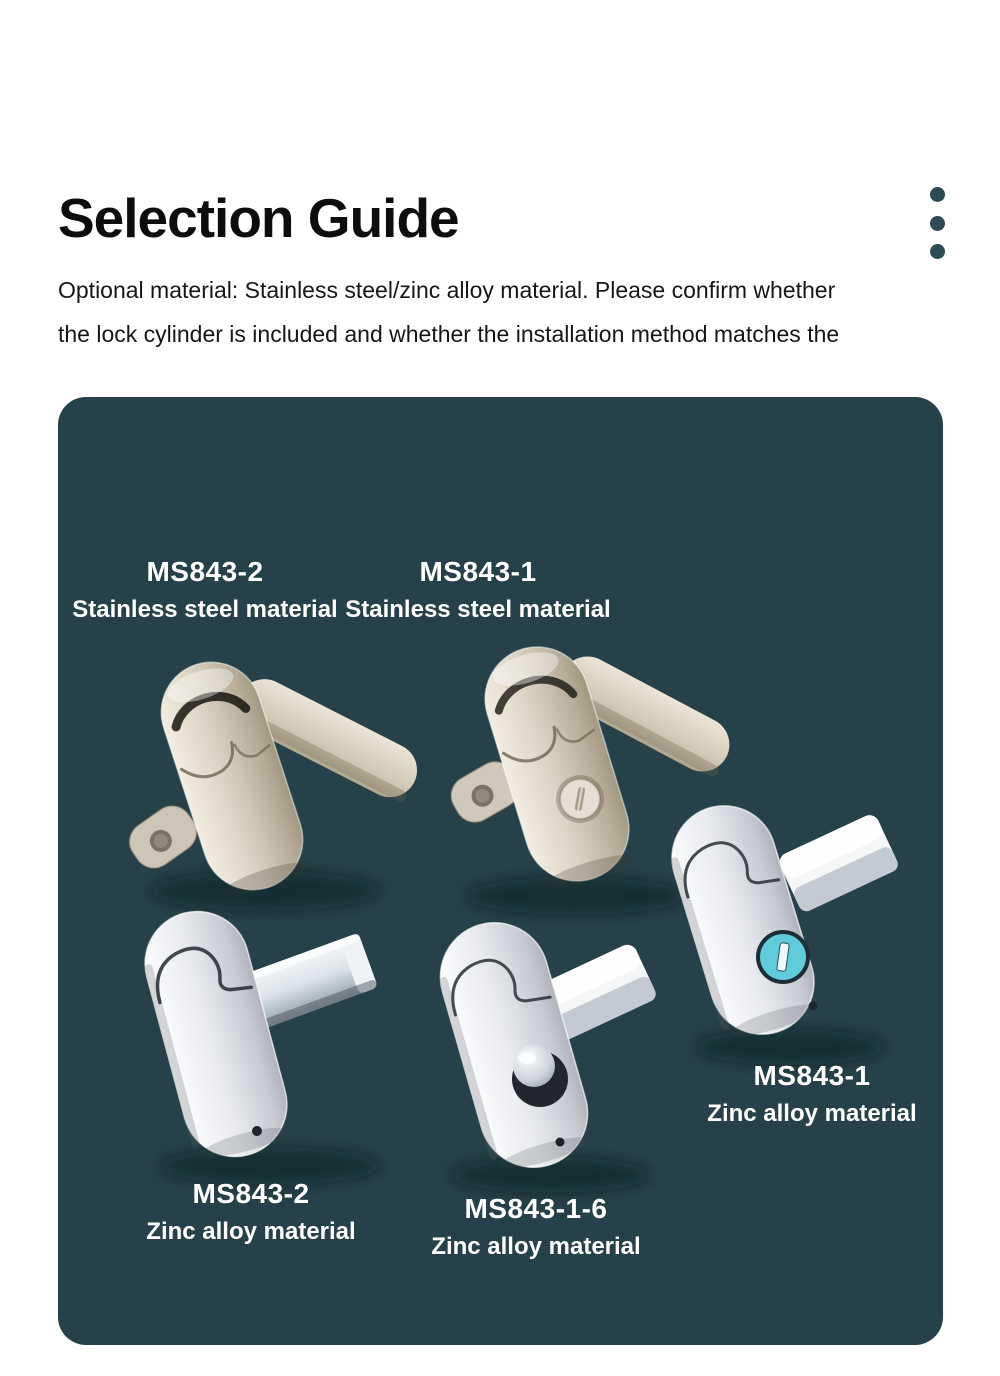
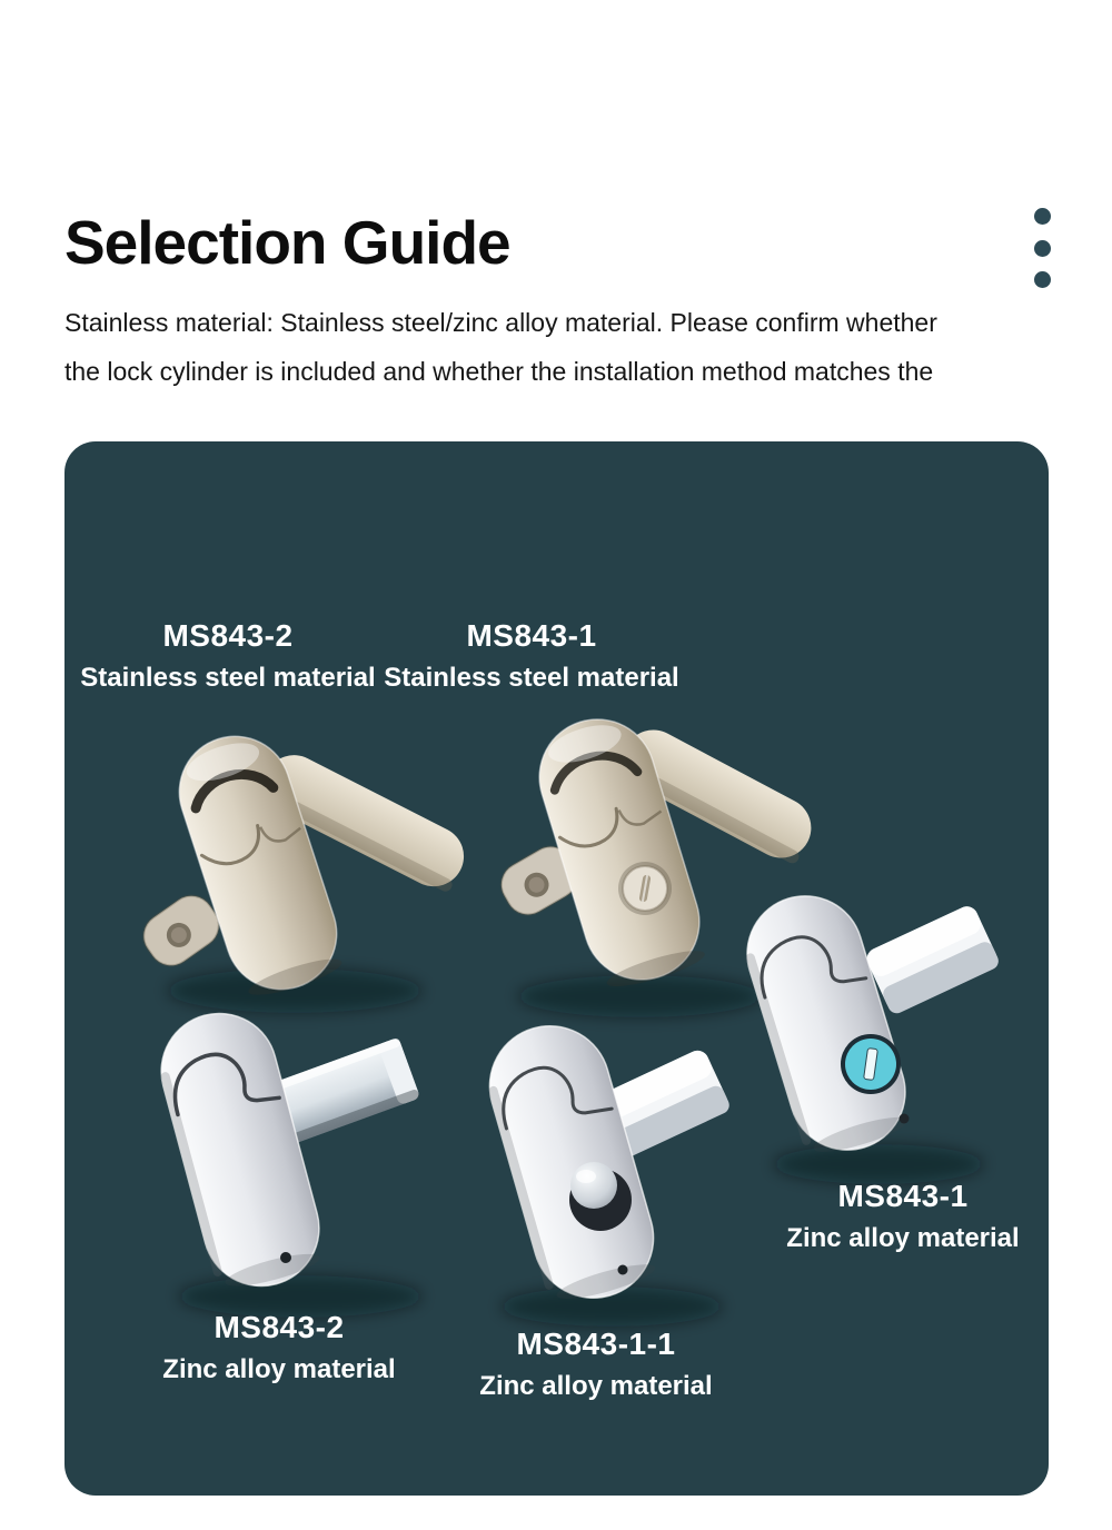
  Selection Guide
- Optional material: Stainless steel/zinc alloy material. Please confirm whether
+ Stainless material: Stainless steel/zinc alloy material. Please confirm whether
  the lock cylinder is included and whether the installation method matches the
  MS843-2
  Stainless steel material
  MS843-1
  Stainless steel material
  MS843-1
  Zinc alloy material
  MS843-2
  Zinc alloy material
- MS843-1-6
+ MS843-1-1
  Zinc alloy material
